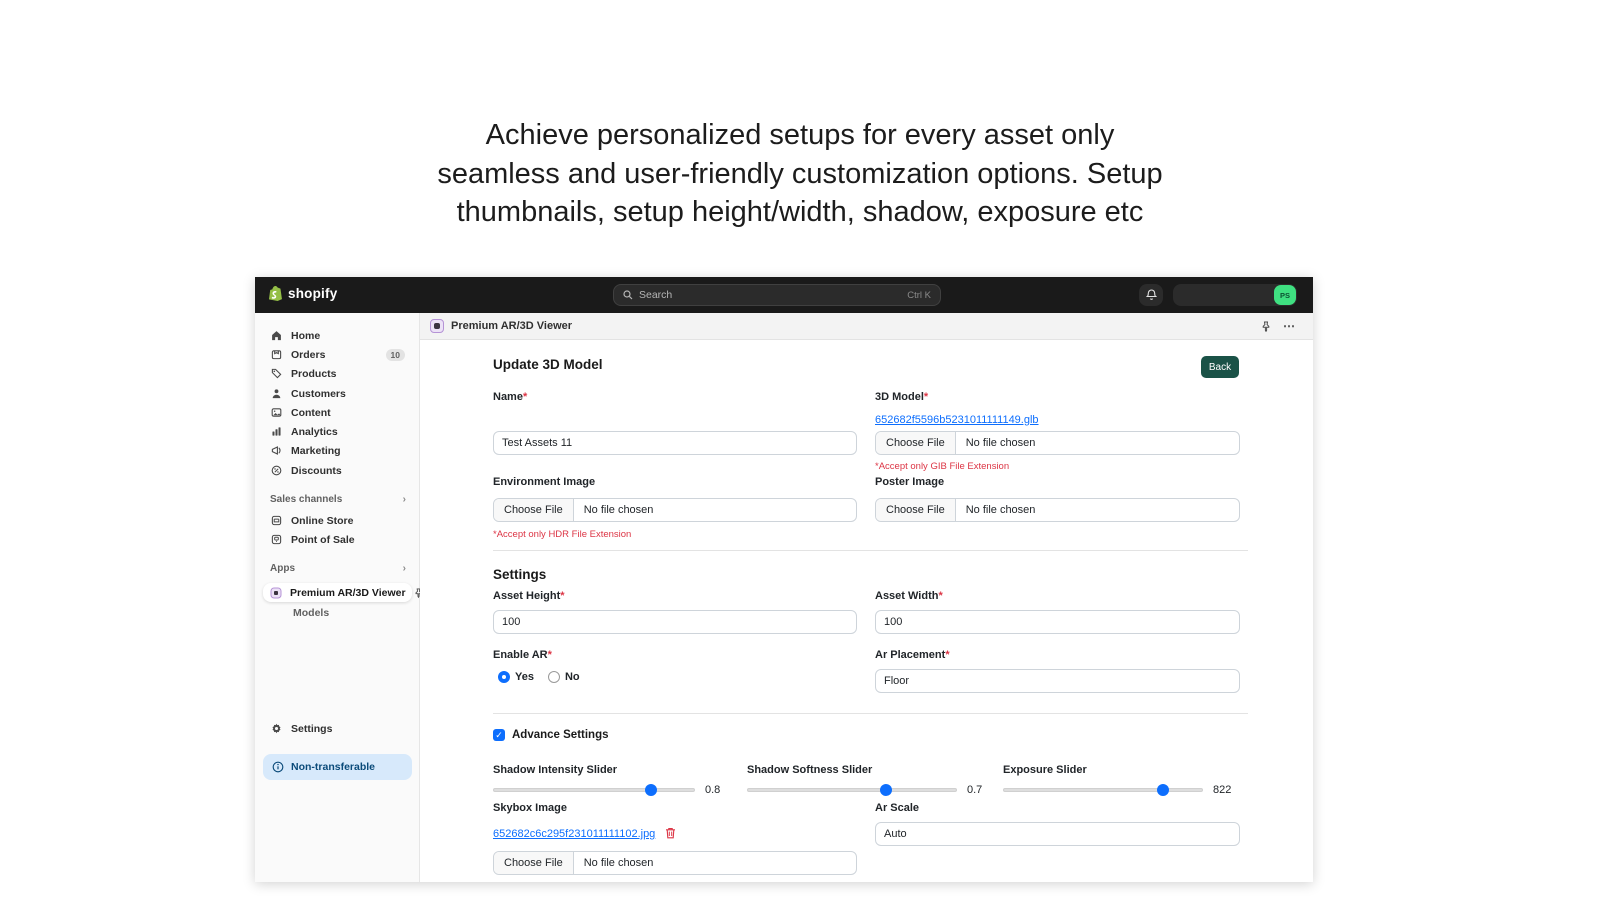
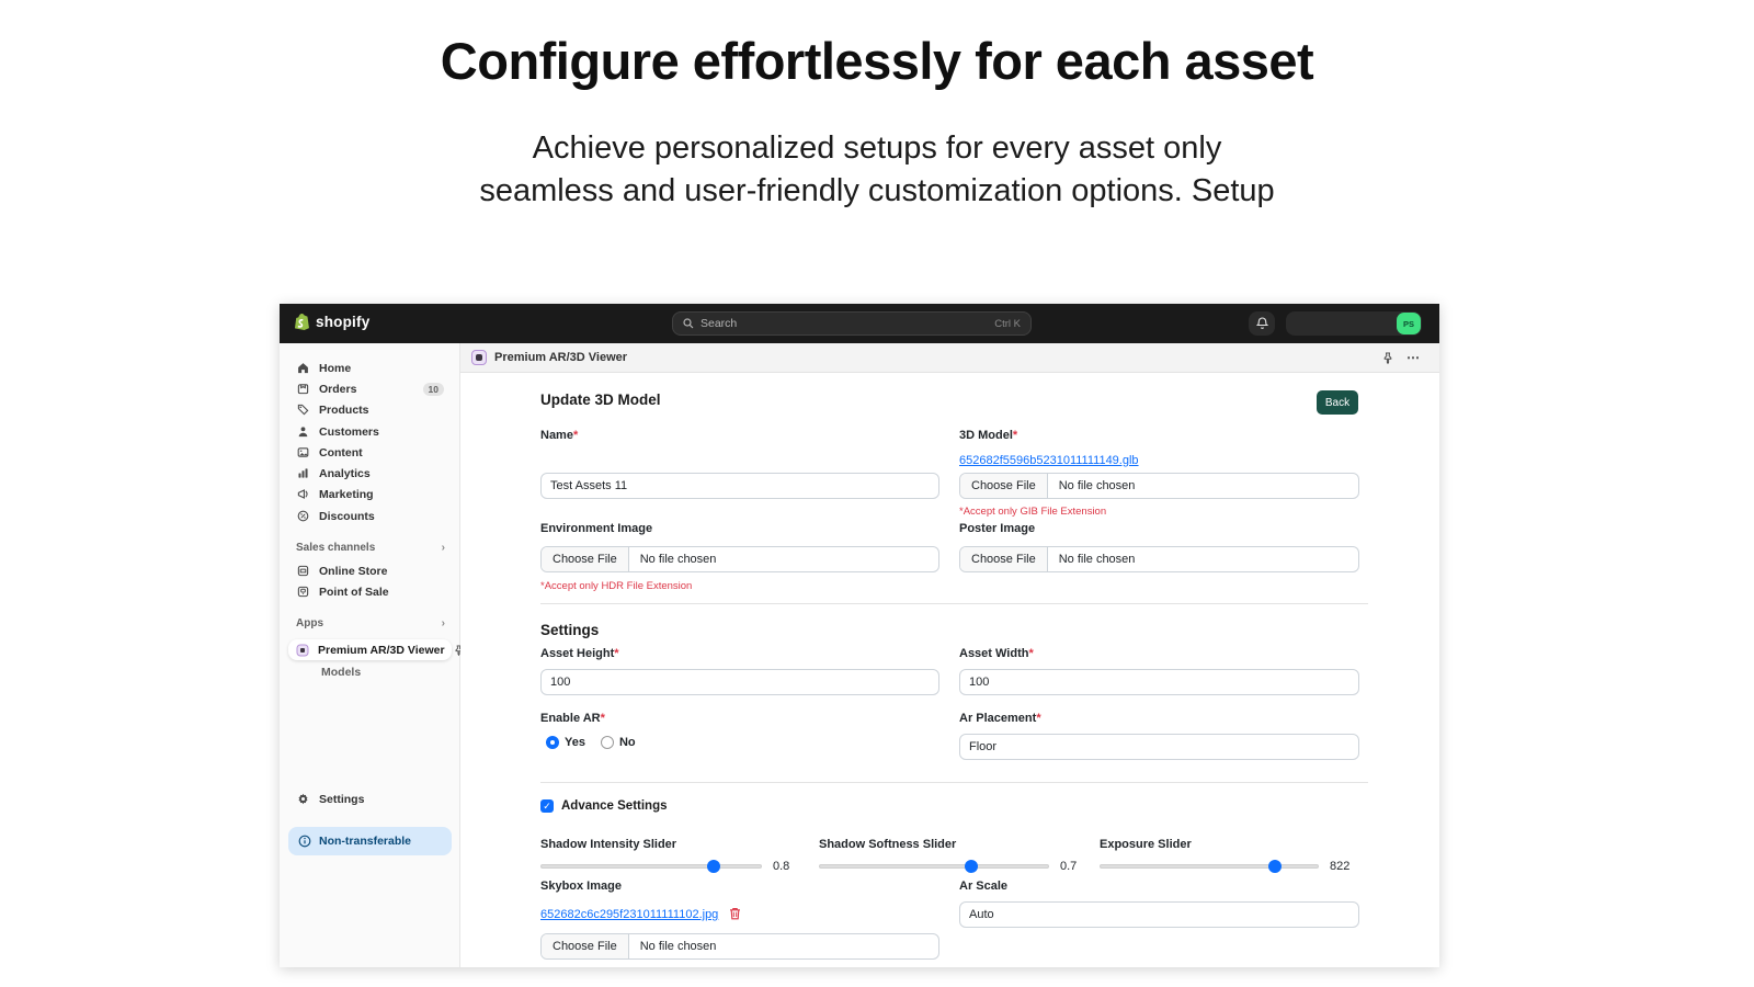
+ Configure effortlessly for each asset
  Achieve personalized setups for every asset only
  seamless and user-friendly customization options. Setup
- thumbnails, setup height/width, shadow, exposure etc
  shopify
  Search
  Ctrl K
  PS
  Home
  Orders
  10
  Products
  Customers
  Content
  Analytics
  Marketing
  Discounts
  Sales channels
  ›
  Online Store
  Point of Sale
  Apps
  ›
  Premium AR/3D Viewer
  Models
  Settings
  Non-transferable
  Premium AR/3D Viewer
  ⋯
  Update 3D Model
  Back
  Name*
  Test Assets 11
  3D Model*
  652682f5596b5231011111149.glb
  Choose File
  No file chosen
  *Accept only GIB File Extension
  Environment Image
  Choose File
  No file chosen
  *Accept only HDR File Extension
  Poster Image
  Choose File
  No file chosen
  Settings
  Asset Height*
  100
  Asset Width*
  100
  Enable AR*
  Yes
  No
  Ar Placement*
  Floor
  ✓
  Advance Settings
  Shadow Intensity Slider
  0.8
  Shadow Softness Slider
  0.7
  Exposure Slider
  822
  Skybox Image
  652682c6c295f231011111102.jpg
  Choose File
  No file chosen
  Ar Scale
  Auto
